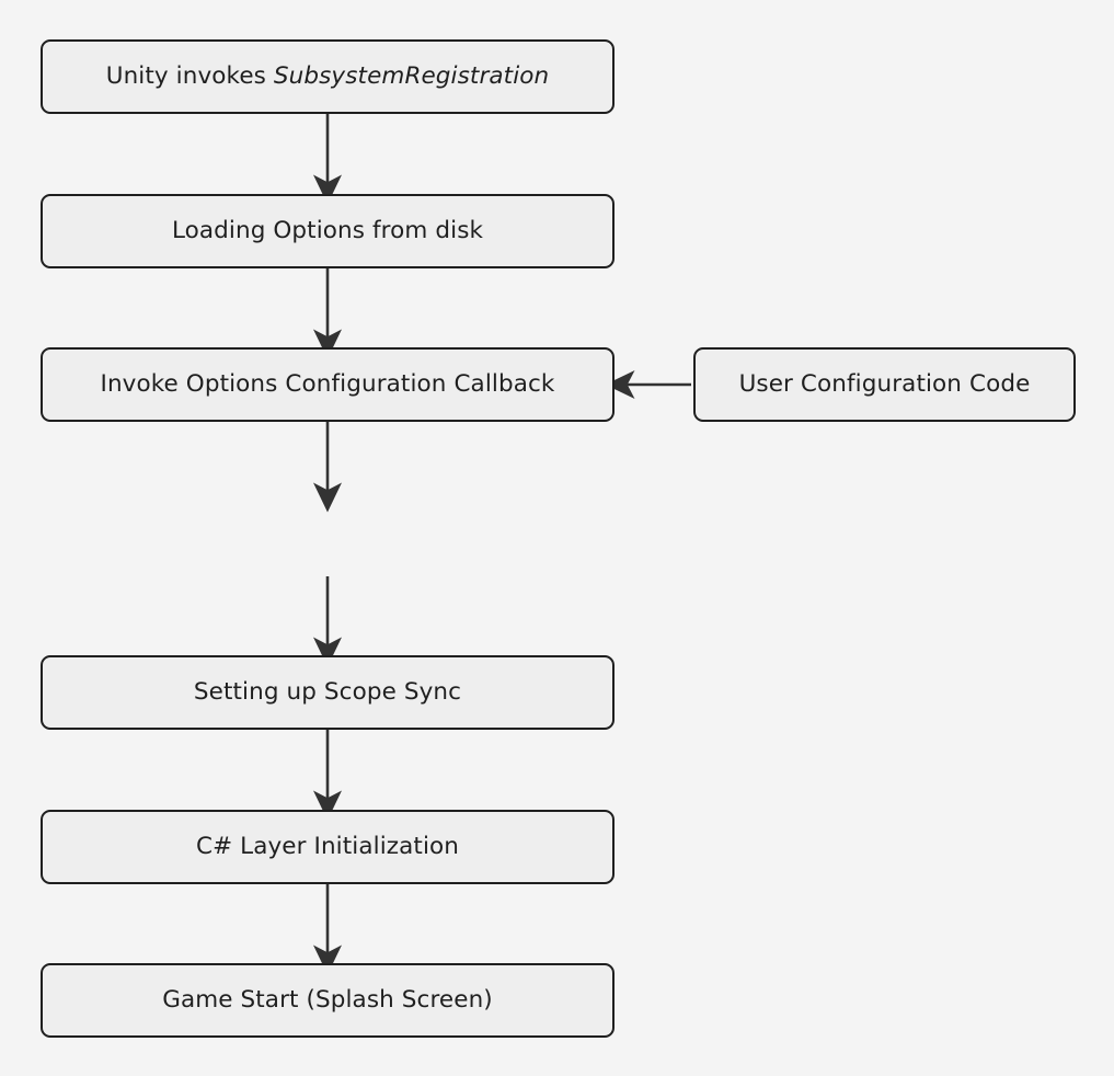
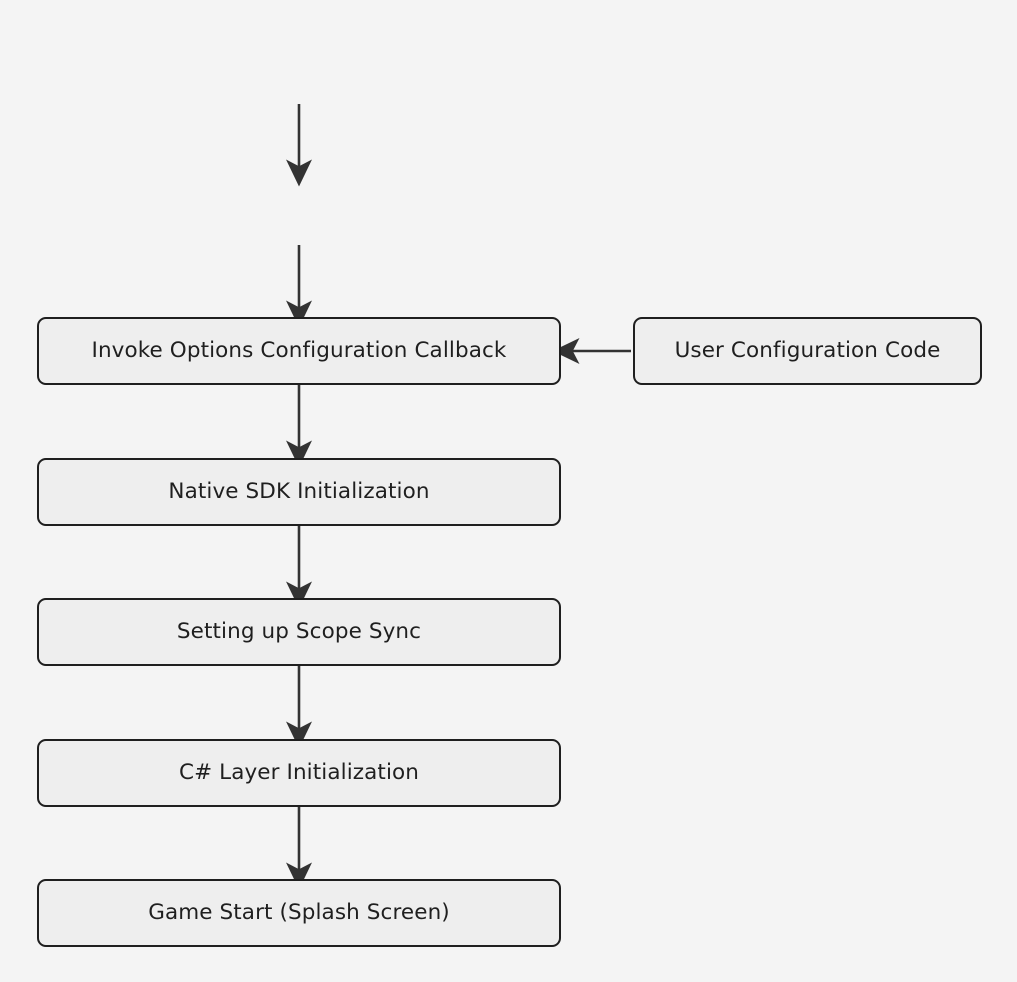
- Unity invokes SubsystemRegistration
- Loading Options from disk
  Invoke Options Configuration Callback
+ Native SDK Initialization
  Setting up Scope Sync
  C# Layer Initialization
  Game Start (Splash Screen)
  User Configuration Code
